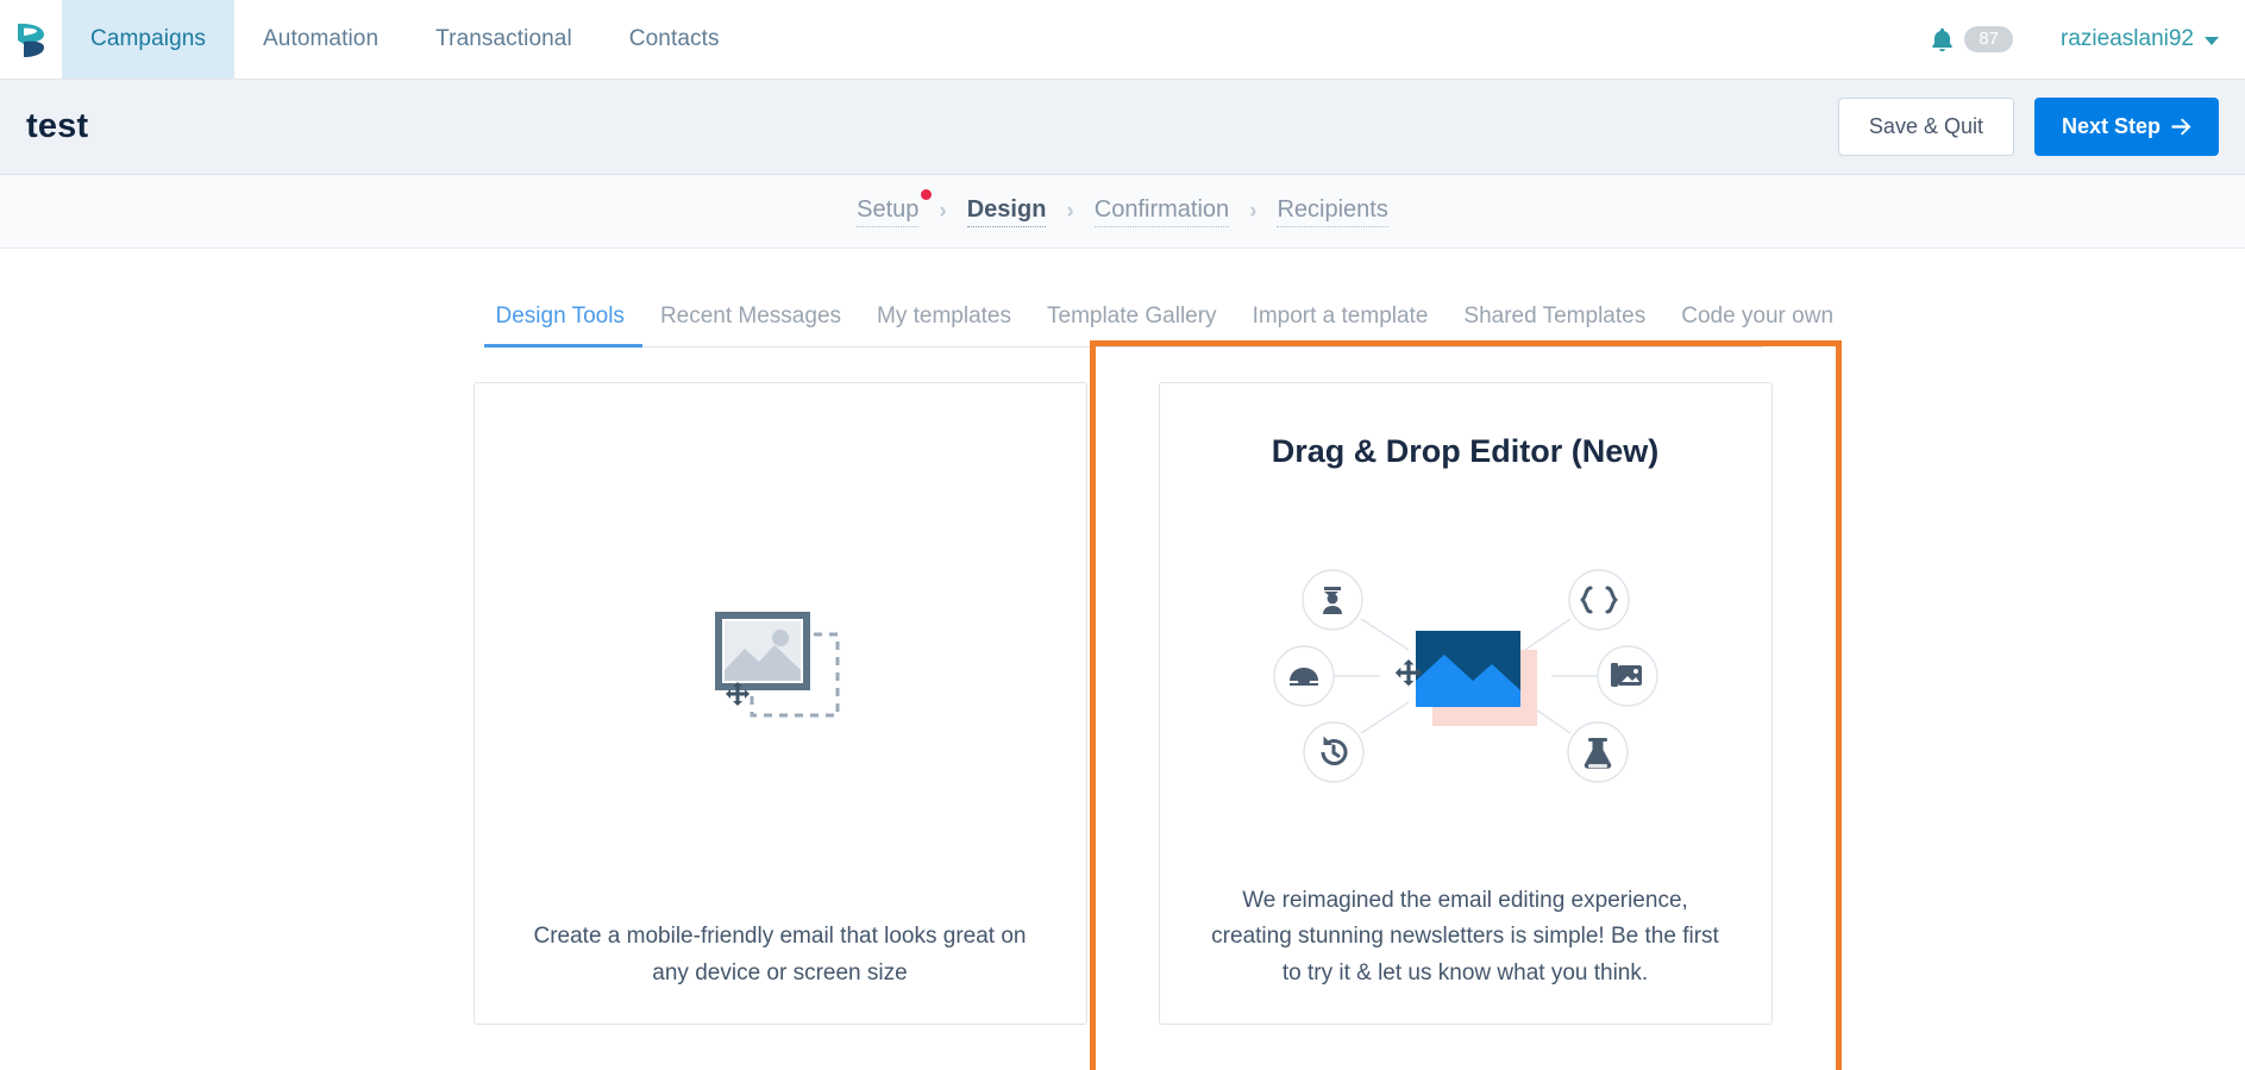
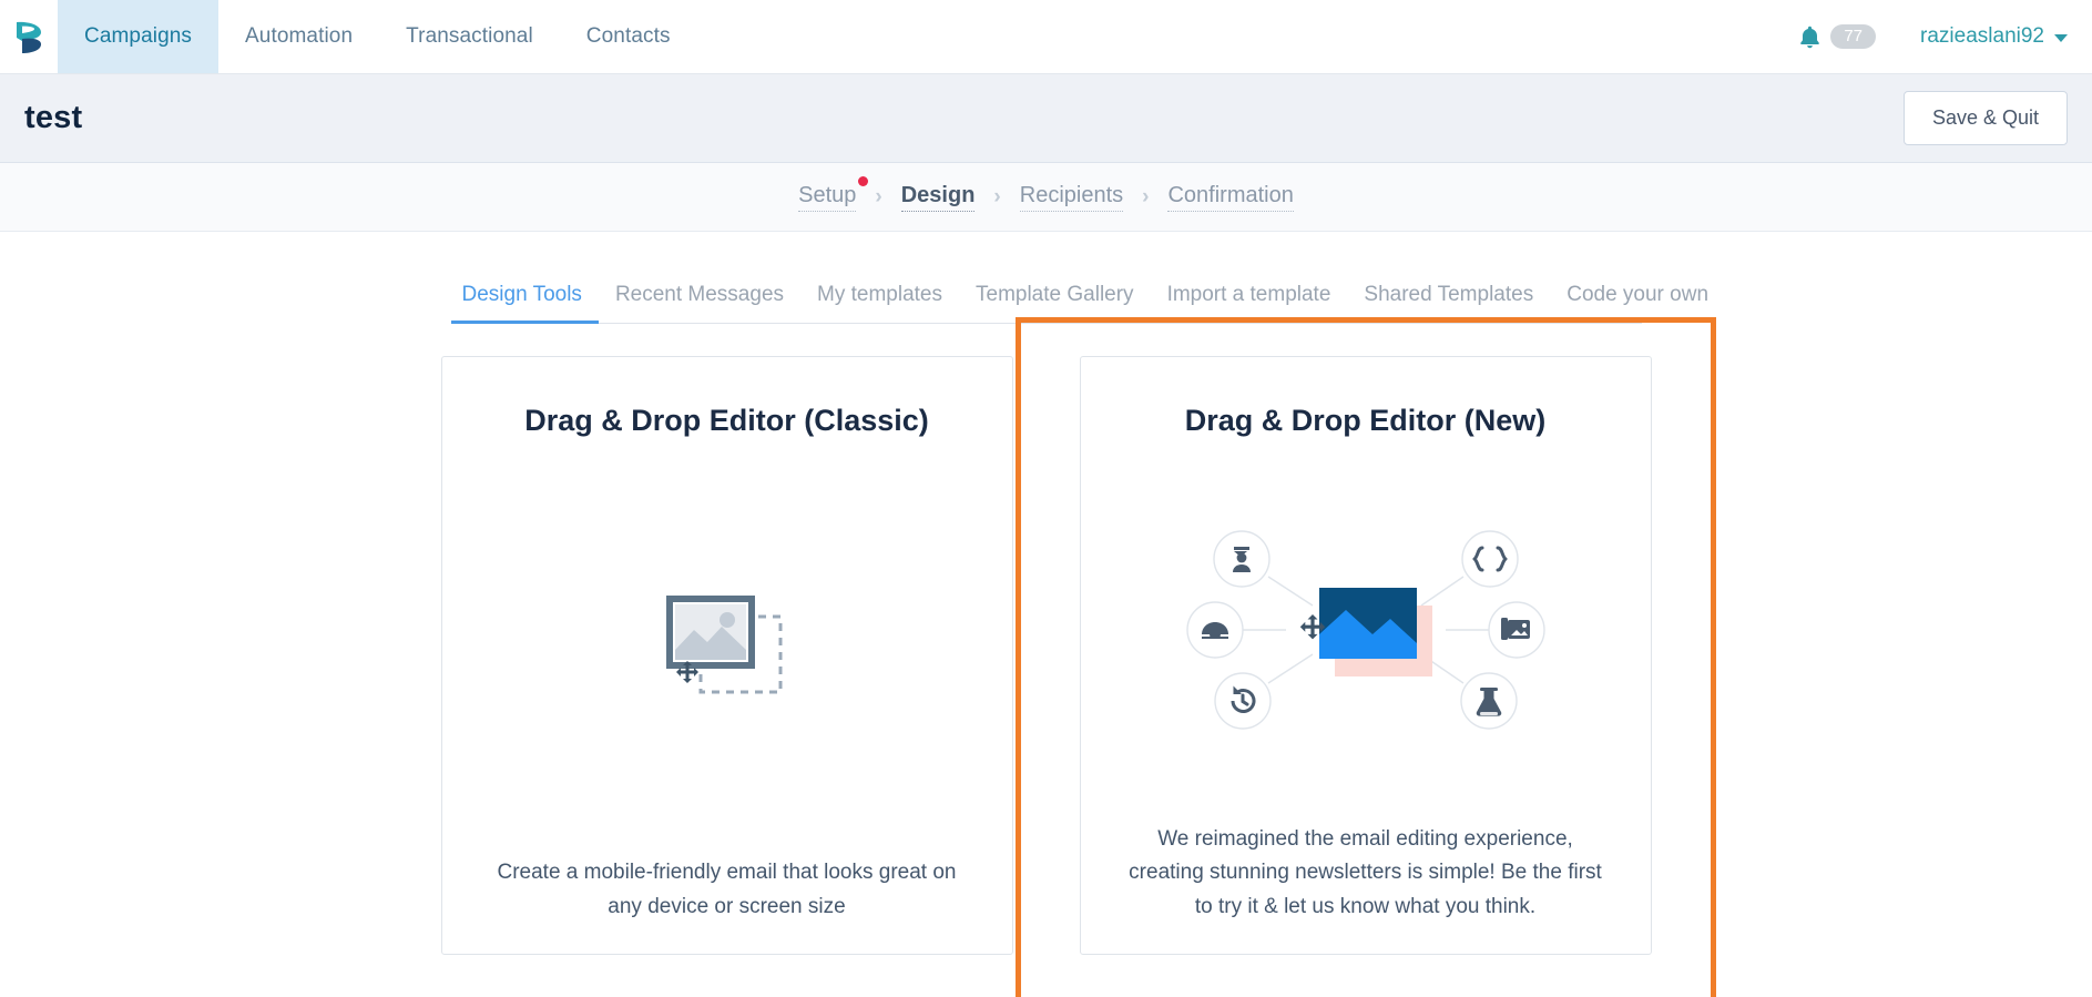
  Campaigns
  Automation
  Transactional
  Contacts
- 87
+ 77
  razieaslani92
  test
  Save & Quit
- Next Step
  Setup
  ›
  Design
  ›
- Confirmation
+ Recipients
  ›
- Recipients
+ Confirmation
  Design Tools
  Recent Messages
  My templates
  Template Gallery
  Import a template
  Shared Templates
  Code your own
+ Drag & Drop Editor (Classic)
  Create a mobile-friendly email that looks great on any device or screen size
  Drag & Drop Editor (New)
  We reimagined the email editing experience, creating stunning newsletters is simple! Be the first to try it & let us know what you think.
